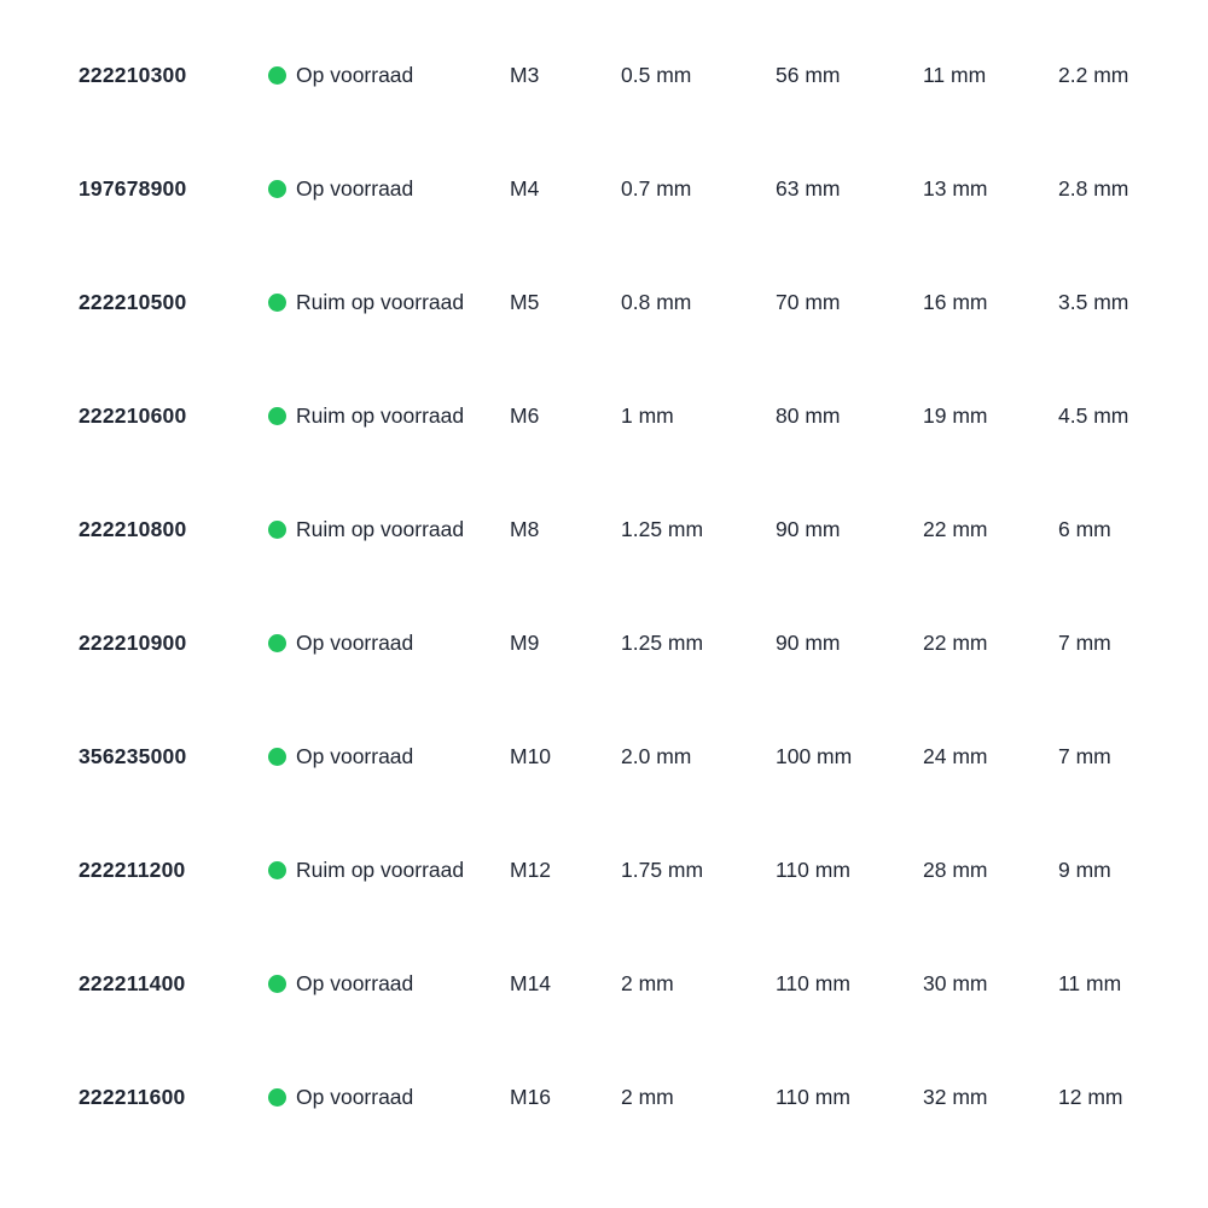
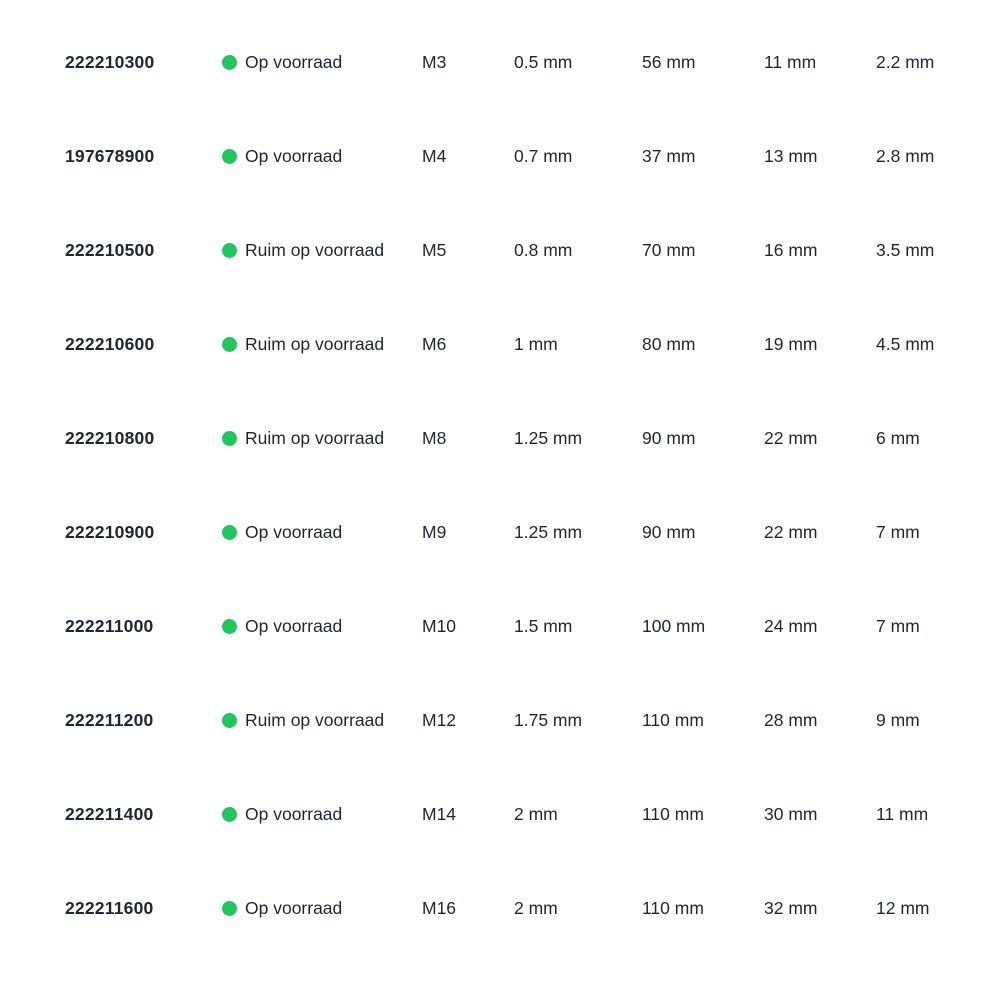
  222210300
  Op voorraad
  M3
  0.5 mm
  56 mm
  11 mm
  2.2 mm
  197678900
  Op voorraad
  M4
  0.7 mm
- 63 mm
+ 37 mm
  13 mm
  2.8 mm
  222210500
  Ruim op voorraad
  M5
  0.8 mm
  70 mm
  16 mm
  3.5 mm
  222210600
  Ruim op voorraad
  M6
  1 mm
  80 mm
  19 mm
  4.5 mm
  222210800
  Ruim op voorraad
  M8
  1.25 mm
  90 mm
  22 mm
  6 mm
  222210900
  Op voorraad
  M9
  1.25 mm
  90 mm
  22 mm
  7 mm
- 356235000
+ 222211000
  Op voorraad
  M10
- 2.0 mm
+ 1.5 mm
  100 mm
  24 mm
  7 mm
  222211200
  Ruim op voorraad
  M12
  1.75 mm
  110 mm
  28 mm
  9 mm
  222211400
  Op voorraad
  M14
  2 mm
  110 mm
  30 mm
  11 mm
  222211600
  Op voorraad
  M16
  2 mm
  110 mm
  32 mm
  12 mm
